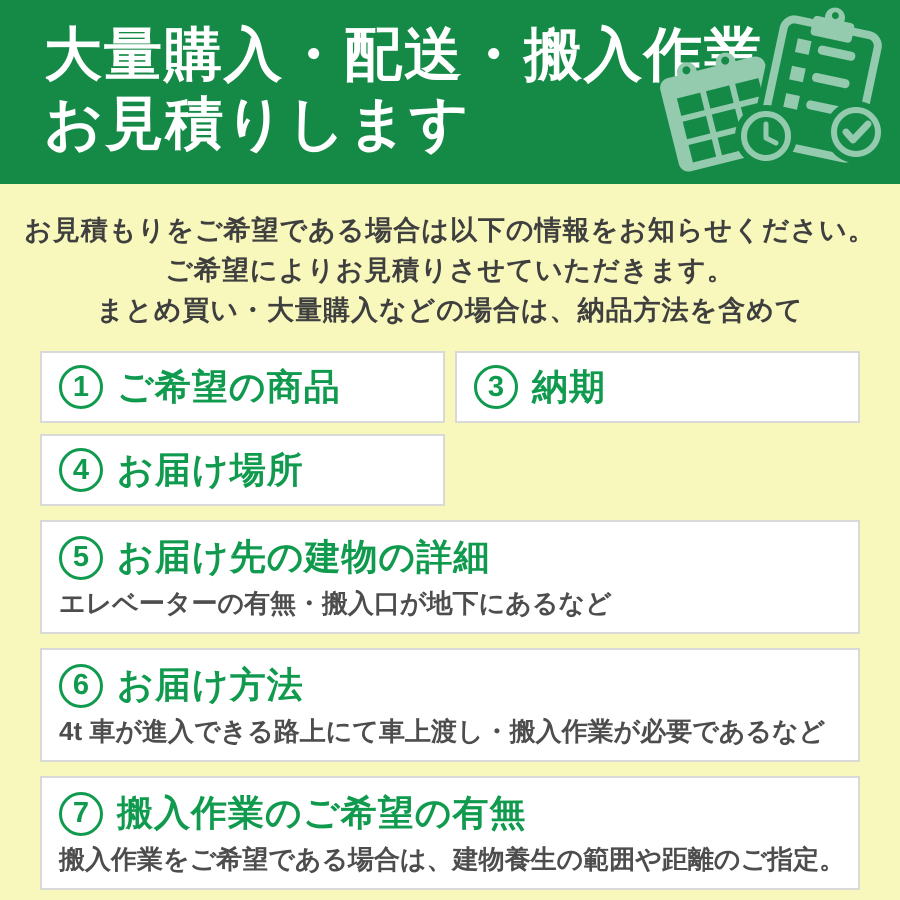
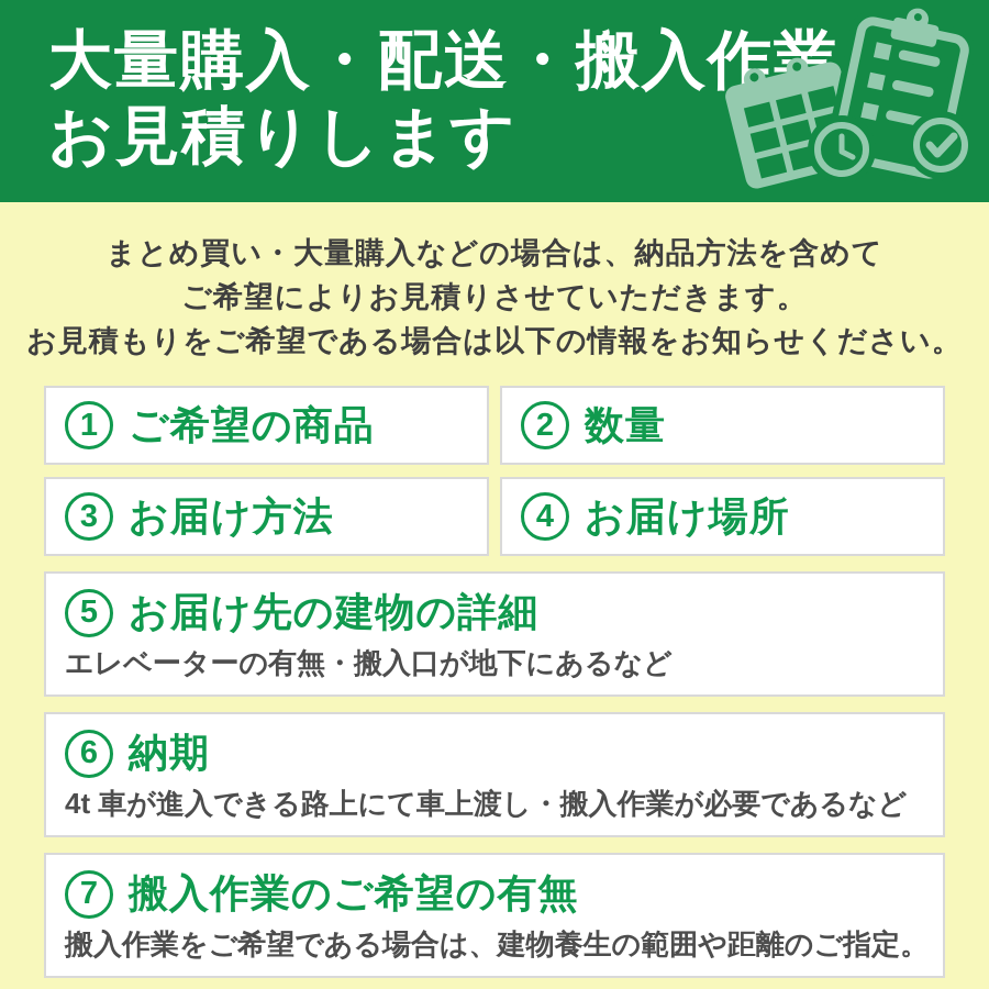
  大量購入・配送・搬入作業
  お見積りします
- お見積もりをご希望である場合は以下の情報をお知らせください。
+ まとめ買い・大量購入などの場合は、納品方法を含めて
  ご希望によりお見積りさせていただきます。
- まとめ買い・大量購入などの場合は、納品方法を含めて
+ お見積もりをご希望である場合は以下の情報をお知らせください。
  1
  ご希望の商品
+ 2
+ 数量
  3
- 納期
+ お届け方法
  4
  お届け場所
  5
  お届け先の建物の詳細
  エレベーターの有無・搬入口が地下にあるなど
  6
- お届け方法
+ 納期
  4t 車が進入できる路上にて車上渡し・搬入作業が必要であるなど
  7
  搬入作業のご希望の有無
  搬入作業をご希望である場合は、建物養生の範囲や距離のご指定。
